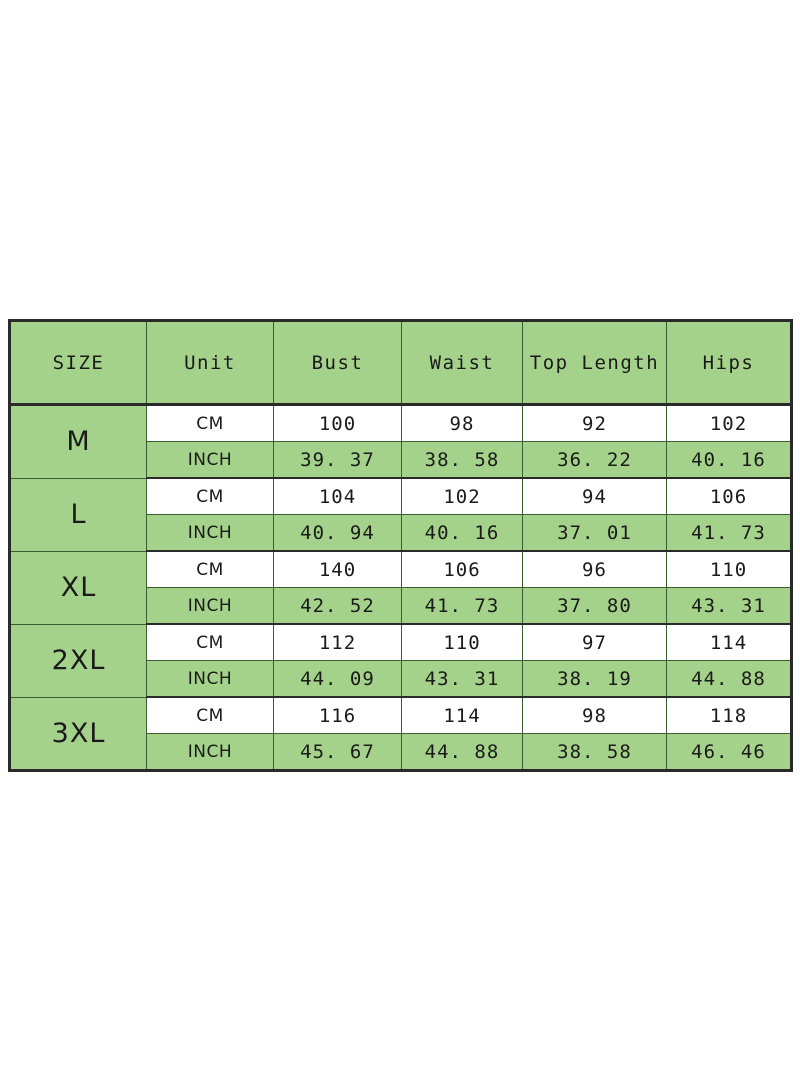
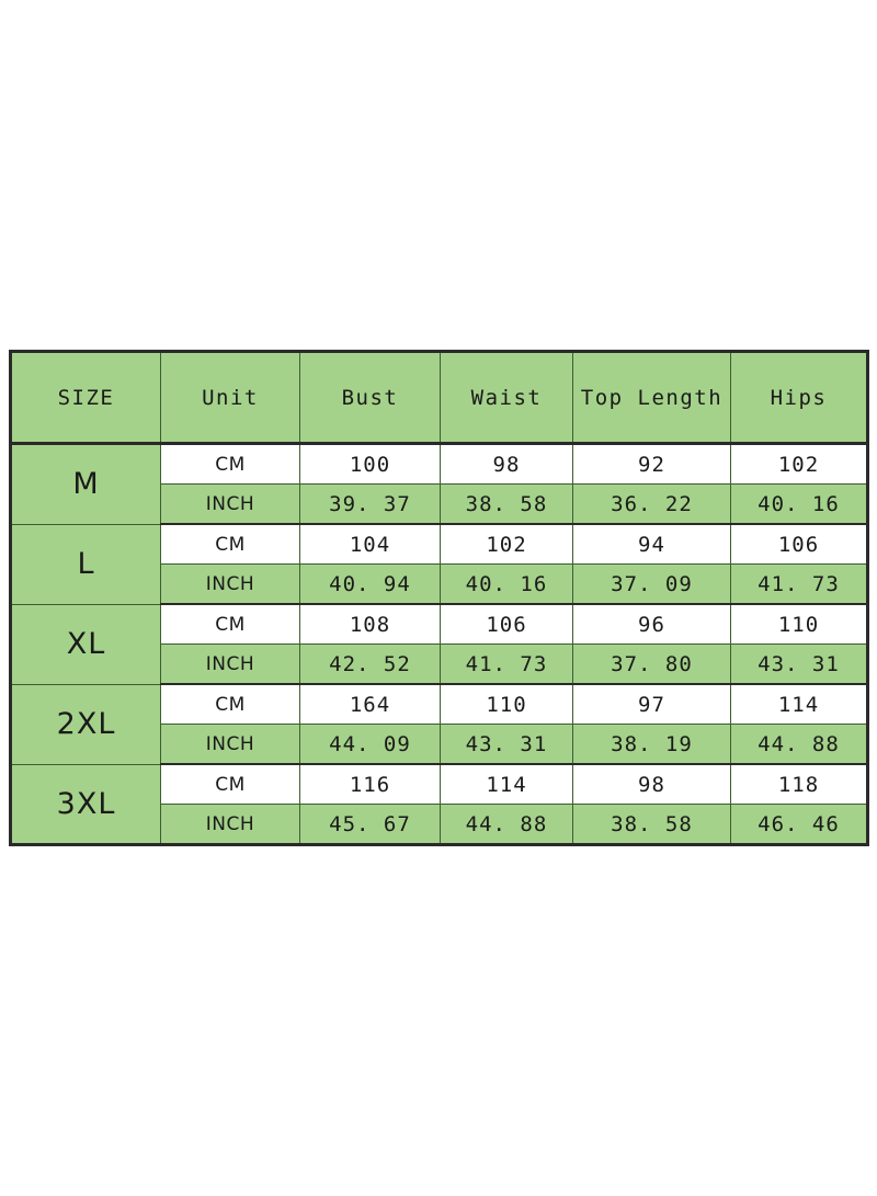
  SIZE	Unit	Bust	Waist	Top Length	Hips
  M	CM	100	98	92	102
  INCH	39. 37	38. 58	36. 22	40. 16
  L	CM	104	102	94	106
- INCH	40. 94	40. 16	37. 01	41. 73
+ INCH	40. 94	40. 16	37. 09	41. 73
- XL	CM	140	106	96	110
+ XL	CM	108	106	96	110
  INCH	42. 52	41. 73	37. 80	43. 31
- 2XL	CM	112	110	97	114
+ 2XL	CM	164	110	97	114
  INCH	44. 09	43. 31	38. 19	44. 88
  3XL	CM	116	114	98	118
  INCH	45. 67	44. 88	38. 58	46. 46
